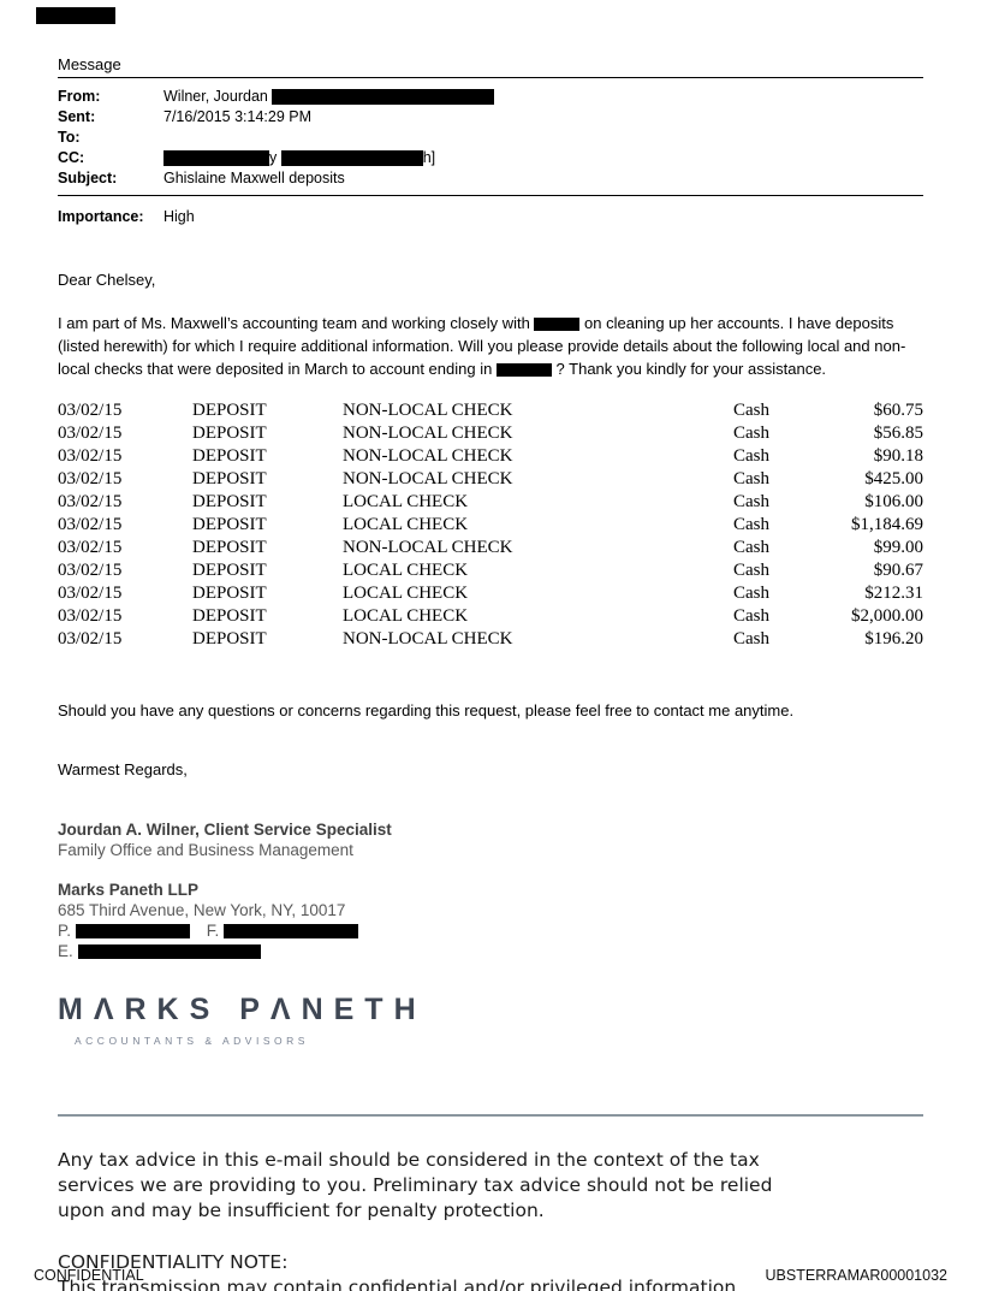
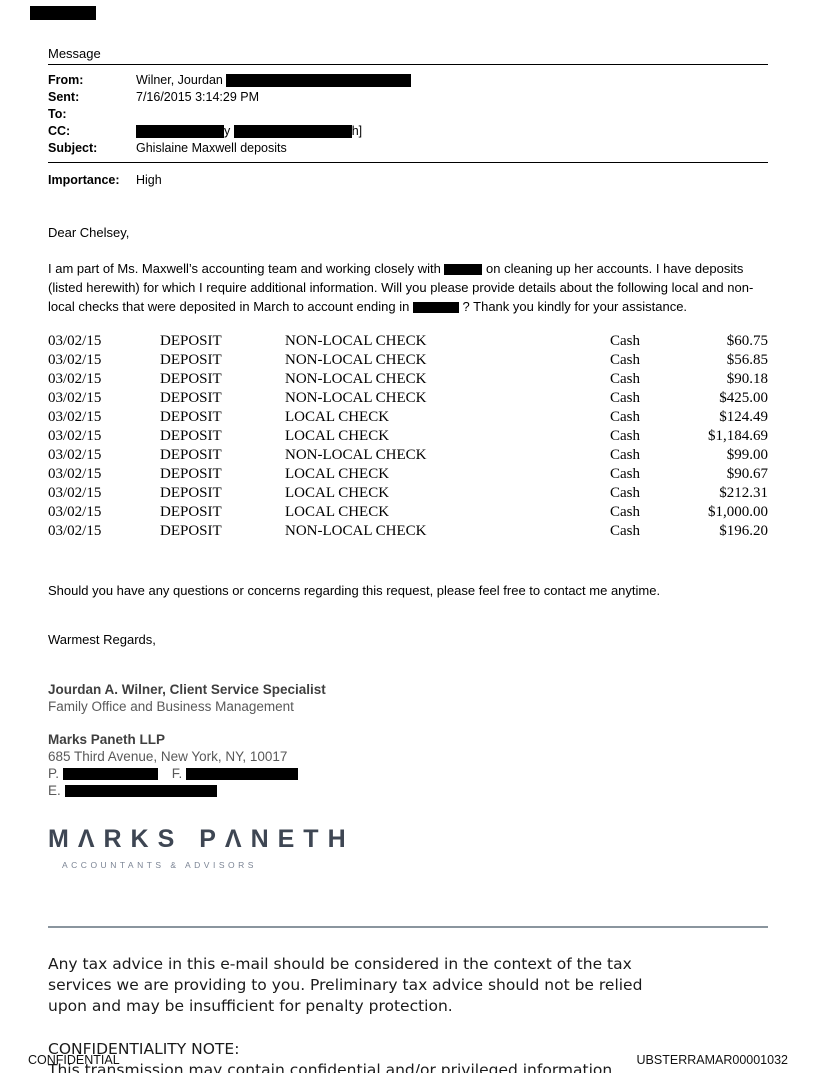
  Message
  From:
  Wilner, Jourdan
  Sent:
  7/16/2015 3:14:29 PM
  To:
  CC:
  y h]
  Subject:
  Ghislaine Maxwell deposits
  Importance:
  High
  Dear Chelsey,
  I am part of Ms. Maxwell’s accounting team and working closely with on cleaning up her accounts. I have deposits (listed herewith) for which I require additional information. Will you please provide details about the following local and non-local checks that were deposited in March to account ending in ? Thank you kindly for your assistance.
  03/02/15
  DEPOSIT
  NON-LOCAL CHECK
  Cash
  $60.75
  03/02/15
  DEPOSIT
  NON-LOCAL CHECK
  Cash
  $56.85
  03/02/15
  DEPOSIT
  NON-LOCAL CHECK
  Cash
  $90.18
  03/02/15
  DEPOSIT
  NON-LOCAL CHECK
  Cash
  $425.00
  03/02/15
  DEPOSIT
  LOCAL CHECK
  Cash
- $106.00
+ $124.49
  03/02/15
  DEPOSIT
  LOCAL CHECK
  Cash
  $1,184.69
  03/02/15
  DEPOSIT
  NON-LOCAL CHECK
  Cash
  $99.00
  03/02/15
  DEPOSIT
  LOCAL CHECK
  Cash
  $90.67
  03/02/15
  DEPOSIT
  LOCAL CHECK
  Cash
  $212.31
  03/02/15
  DEPOSIT
  LOCAL CHECK
  Cash
- $2,000.00
+ $1,000.00
  03/02/15
  DEPOSIT
  NON-LOCAL CHECK
  Cash
  $196.20
  Should you have any questions or concerns regarding this request, please feel free to contact me anytime.
  Warmest Regards,
  Jourdan A. Wilner, Client Service Specialist
  Family Office and Business Management
  Marks Paneth LLP
  685 Third Avenue, New York, NY, 10017
  P. F.
  E.
  MΛRKS PΛNETH
  ACCOUNTANTS & ADVISORS
  Any tax advice in this e-mail should be considered in the context of the tax services we are providing to you. Preliminary tax advice should not be relied upon and may be insufficient for penalty protection.
  CONFIDENTIALITY NOTE:
  CONFIDENTIAL
  UBSTERRAMAR00001032
